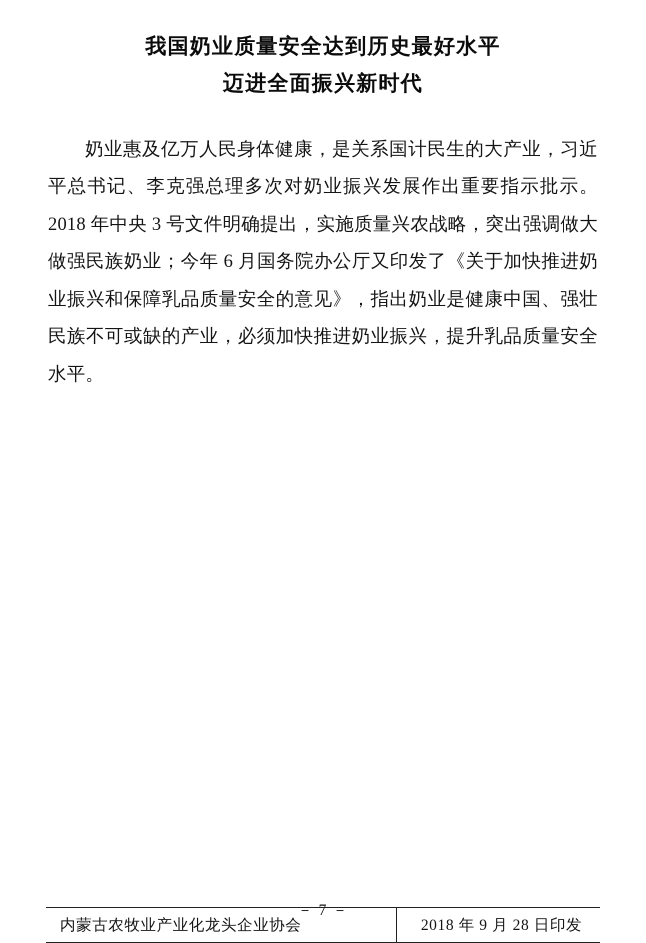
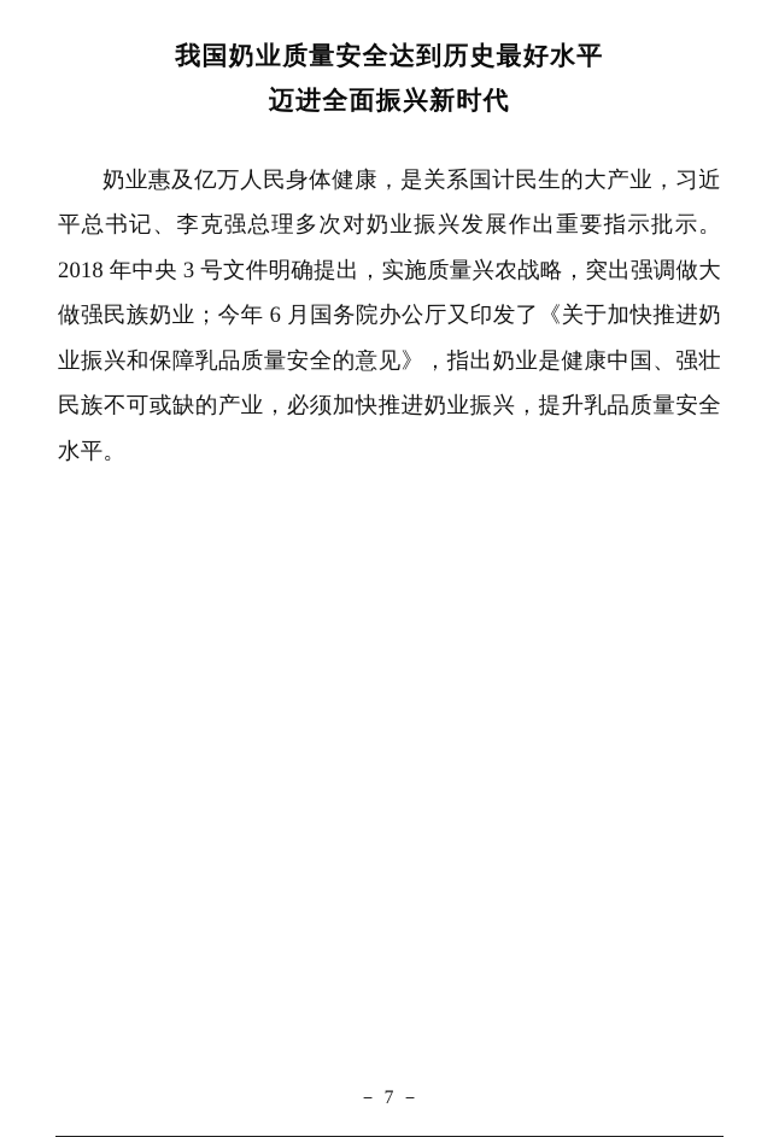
  我国奶业质量安全达到历史最好水平
  迈进全面振兴新时代
  奶业惠及亿万人民身体健康，是关系国计民生的大产业，习近平总书记、李克强总理多次对奶业振兴发展作出重要指示批示。2018 年中央 3 号文件明确提出，实施质量兴农战略，突出强调做大做强民族奶业；今年 6 月国务院办公厅又印发了《关于加快推进奶业振兴和保障乳品质量安全的意见》，指出奶业是健康中国、强壮民族不可或缺的产业，必须加快推进奶业振兴，提升乳品质量安全水平。
- 内蒙古农牧业产业化龙头企业协会
- 2018 年 9 月 28 日印发
  － 7 －
